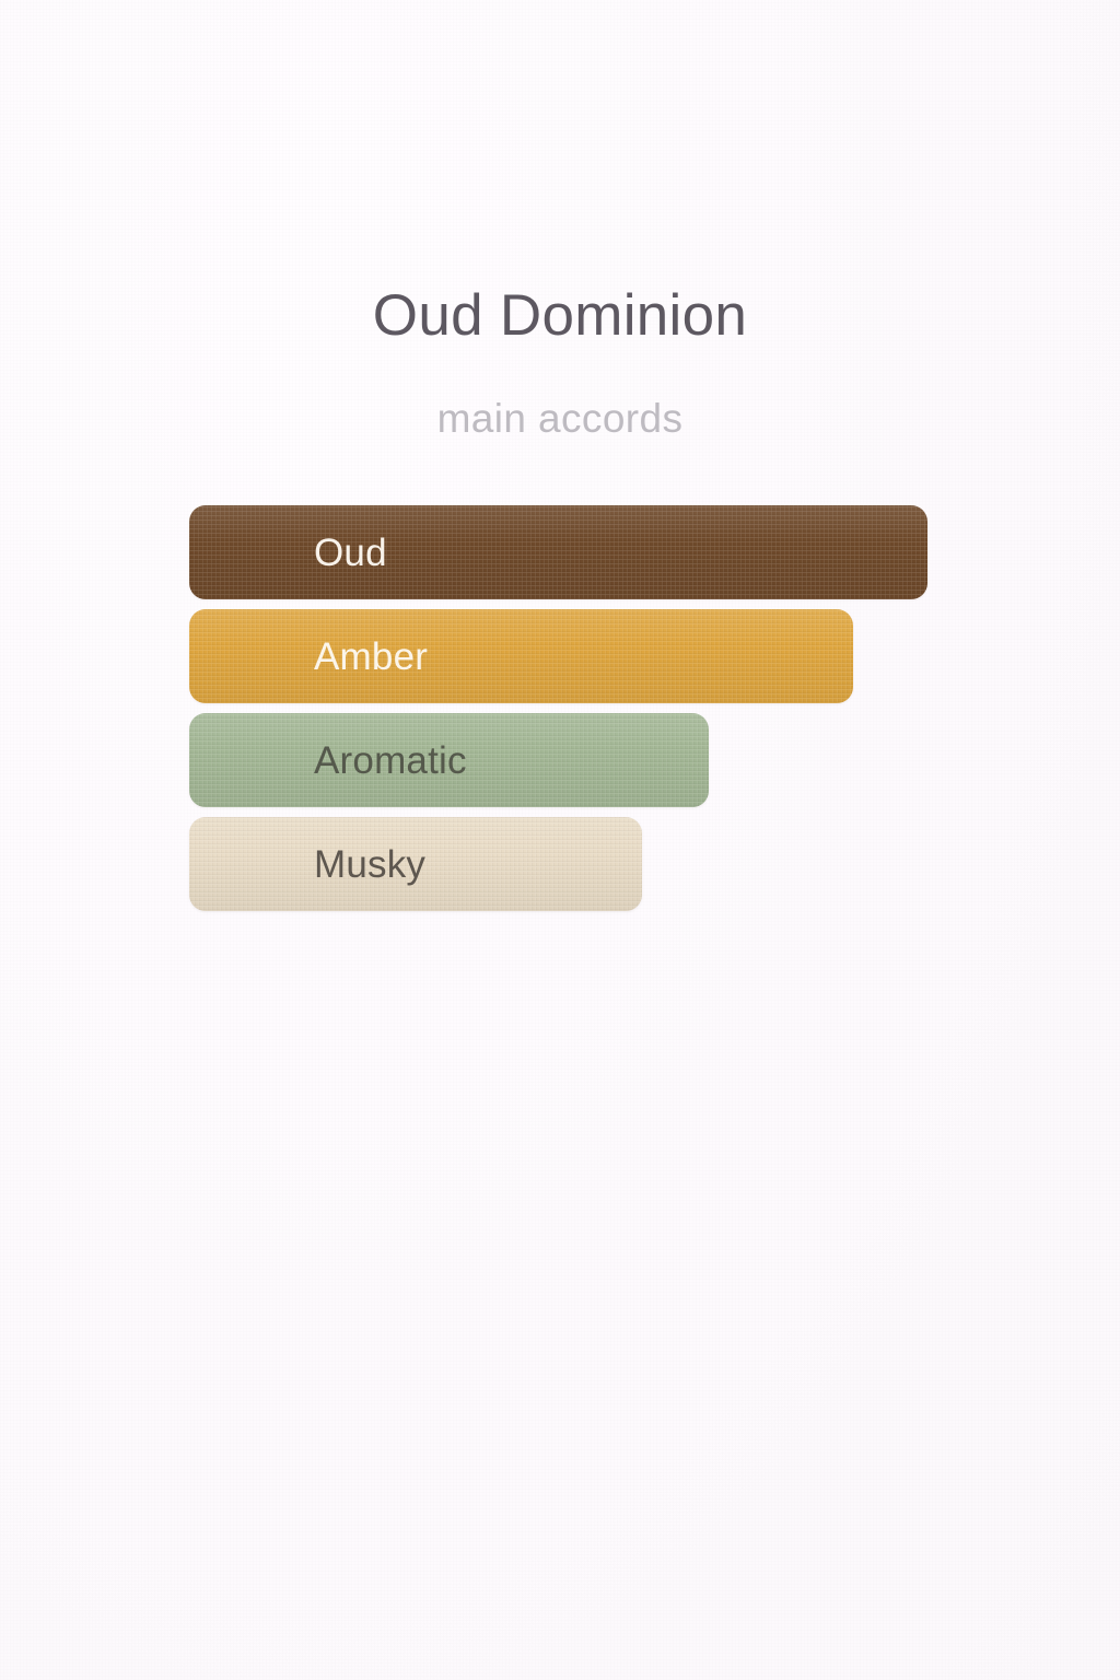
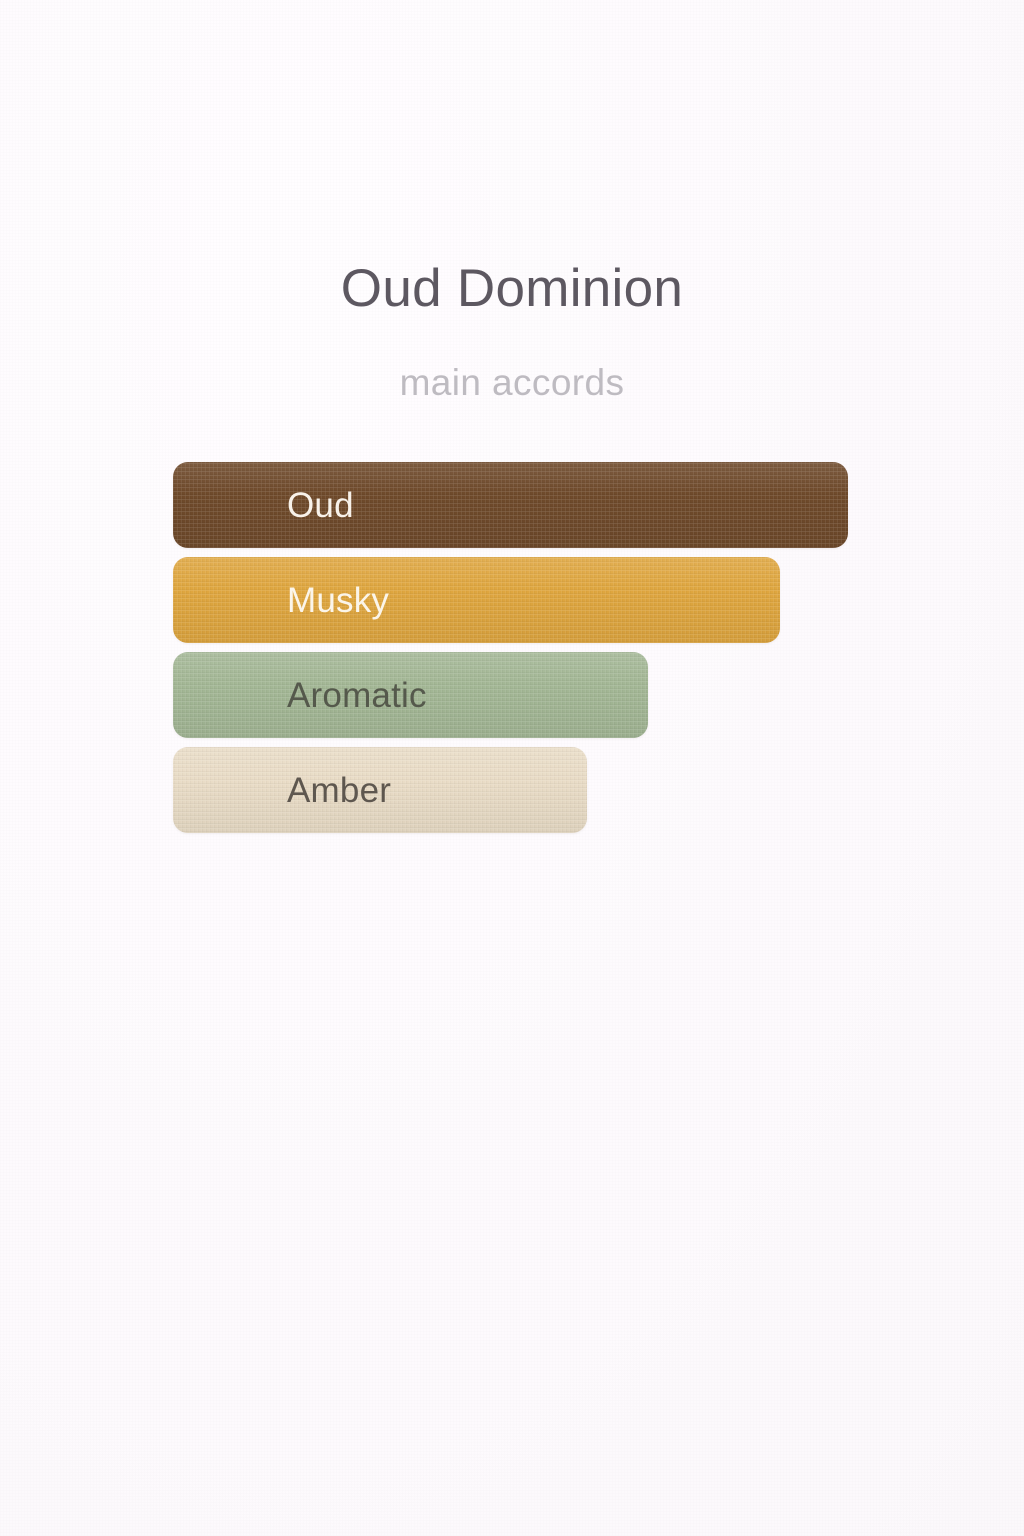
  Oud Dominion
  main accords
  Oud
- Amber
+ Musky
  Aromatic
- Musky
+ Amber
